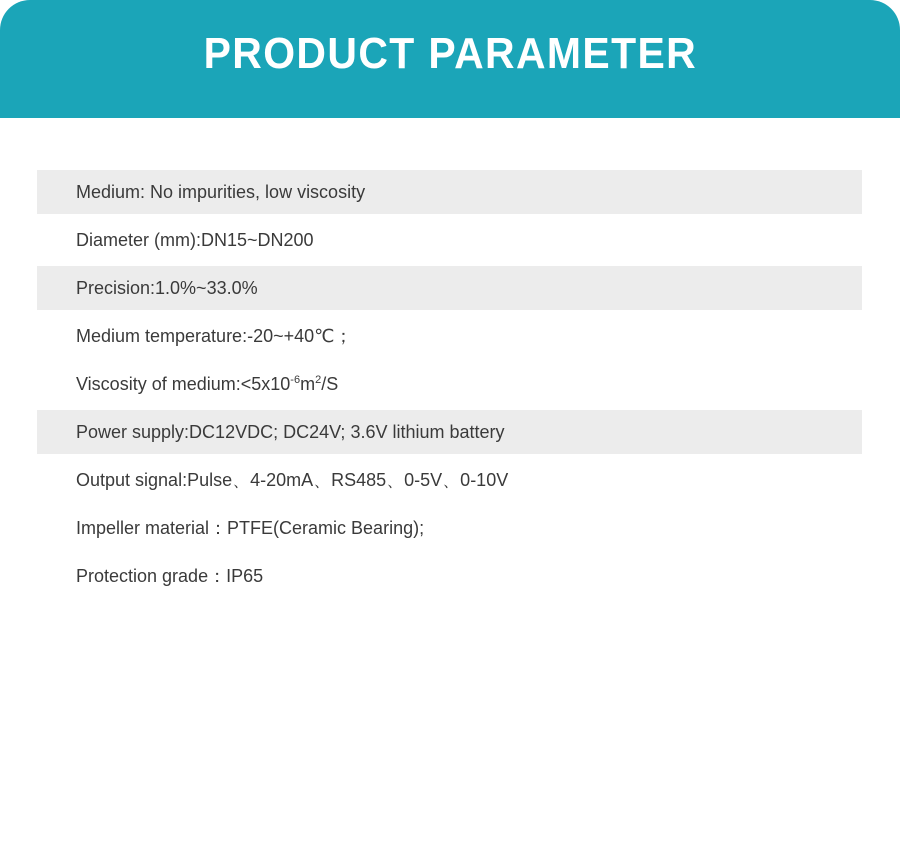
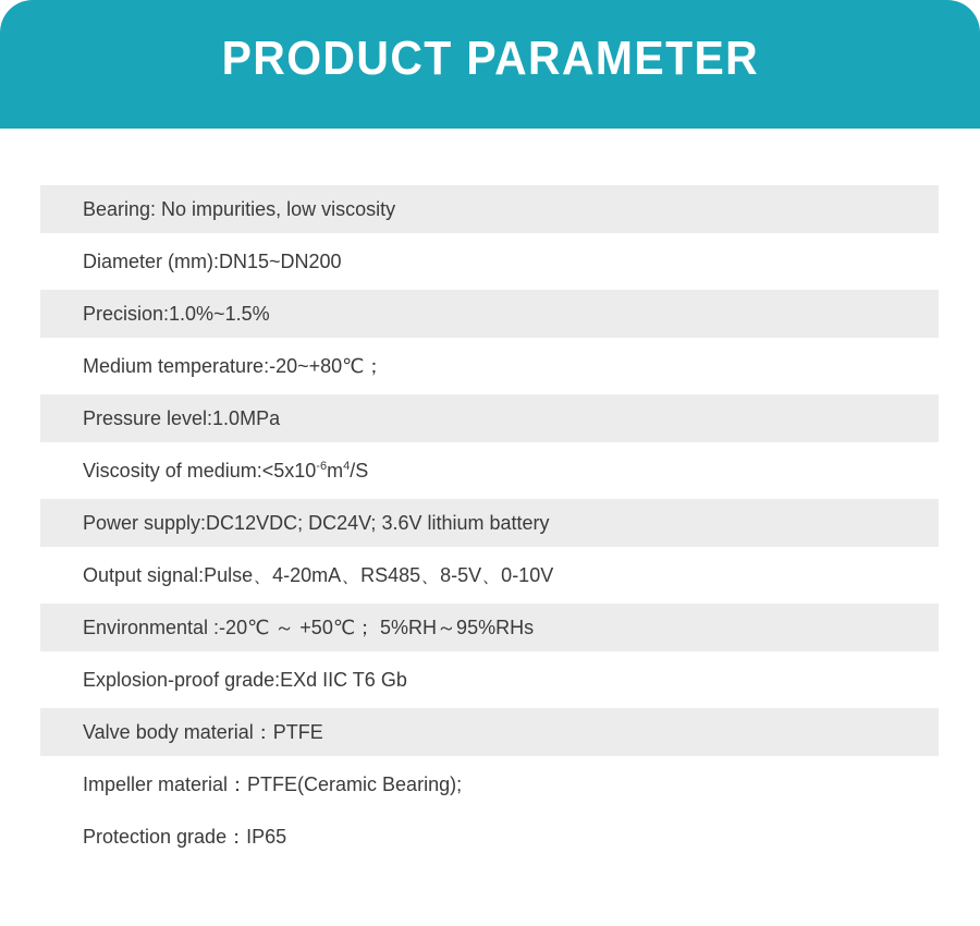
  PRODUCT PARAMETER
- Medium: No impurities, low viscosity
+ Bearing: No impurities, low viscosity
  Diameter (mm):DN15~DN200
- Precision:1.0%~33.0%
+ Precision:1.0%~1.5%
- Medium temperature:-20~+40℃；
+ Medium temperature:-20~+80℃；
+ Pressure level:1.0MPa
- Viscosity of medium:<5x10-6m2/S
+ Viscosity of medium:<5x10-6m4/S
  Power supply:DC12VDC; DC24V; 3.6V lithium battery
- Output signal:Pulse、4-20mA、RS485、0-5V、0-10V
+ Output signal:Pulse、4-20mA、RS485、8-5V、0-10V
+ Environmental :-20℃ ～ +50℃； 5%RH～95%RHs
+ Explosion-proof grade:EXd IIC T6 Gb
+ Valve body material：PTFE
  Impeller material：PTFE(Ceramic Bearing);
  Protection grade：IP65
